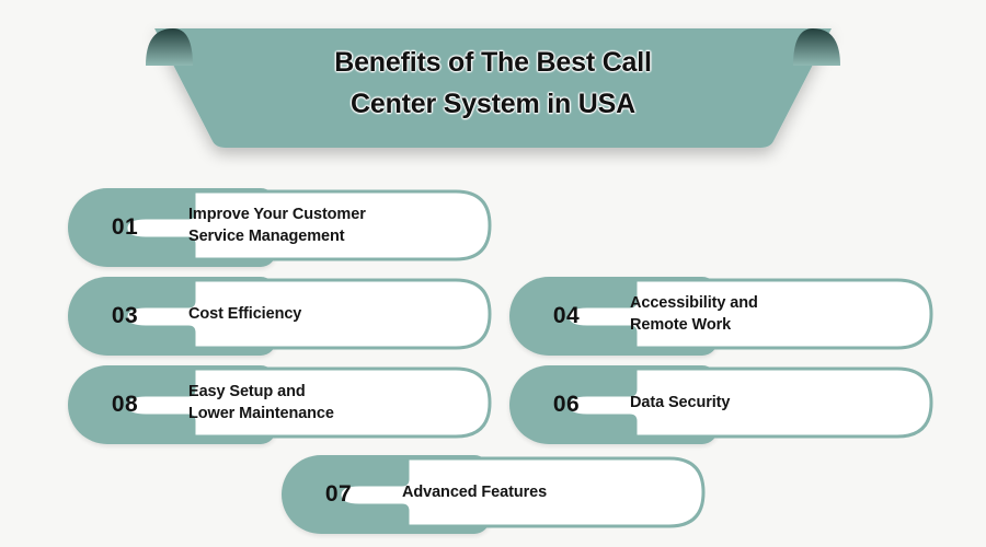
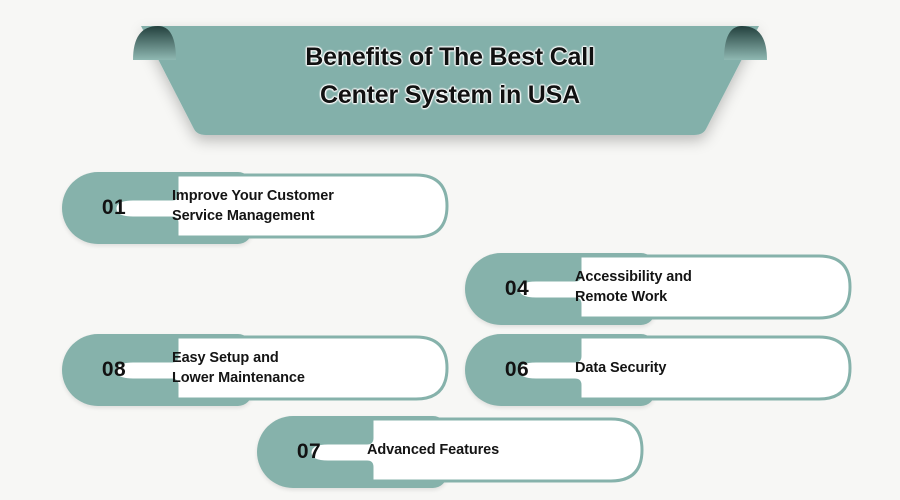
  Benefits of The Best Call
  Center System in USA
  01
  Improve Your Customer
  Service Management
- 03
- Cost Efficiency
  04
  Accessibility and
  Remote Work
  08
  Easy Setup and
  Lower Maintenance
  06
  Data Security
  07
  Advanced Features
